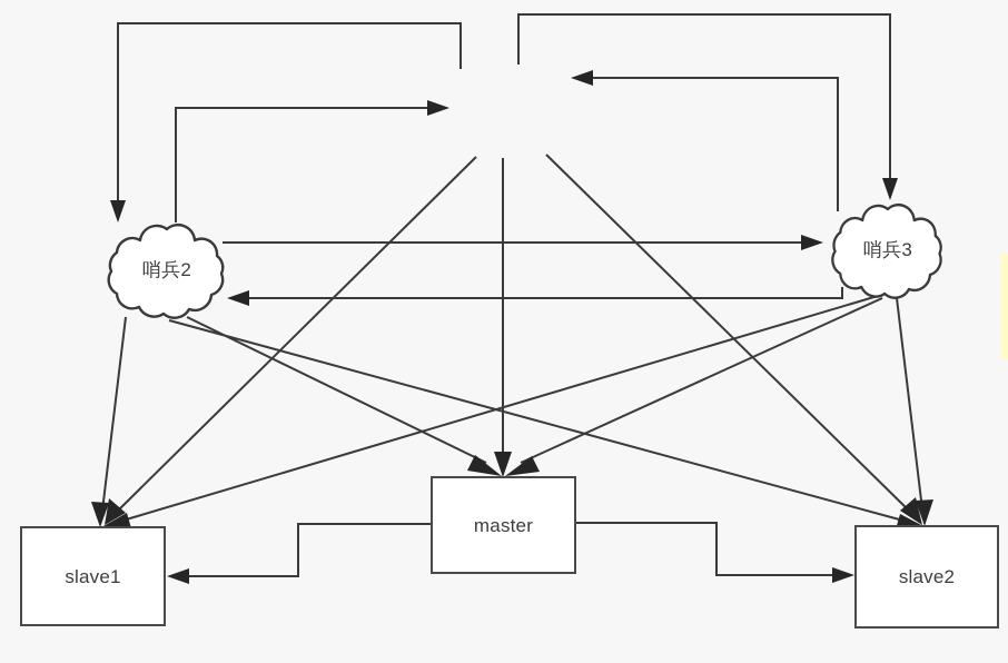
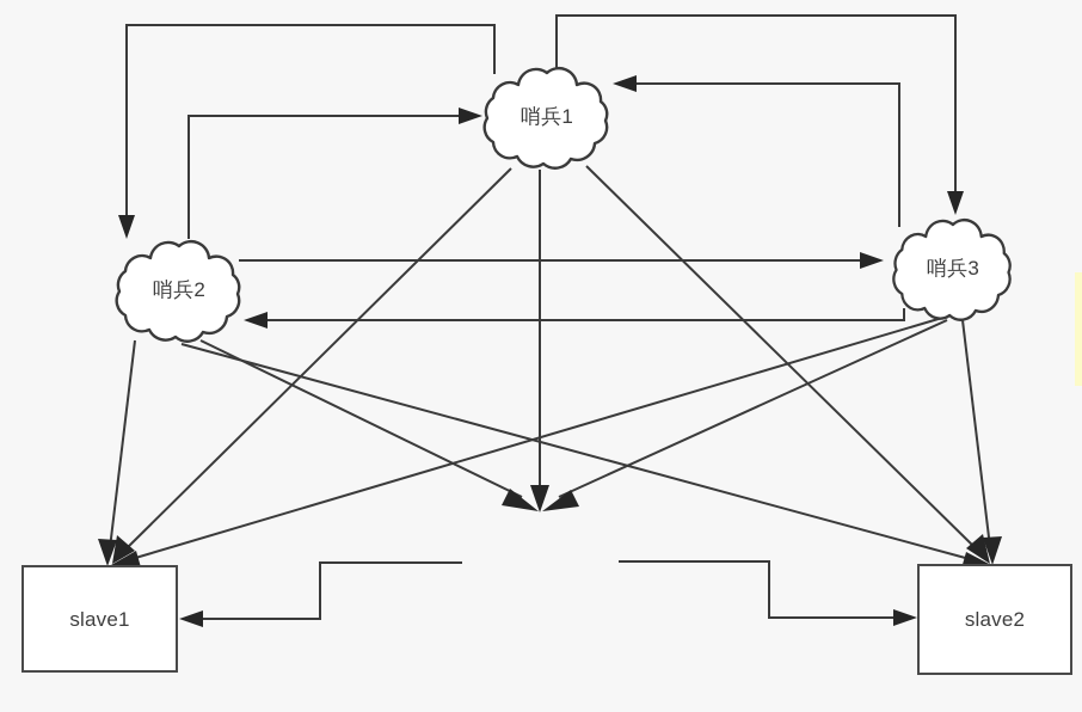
+ 哨兵1
  哨兵2
  哨兵3
- master
  slave1
  slave2
